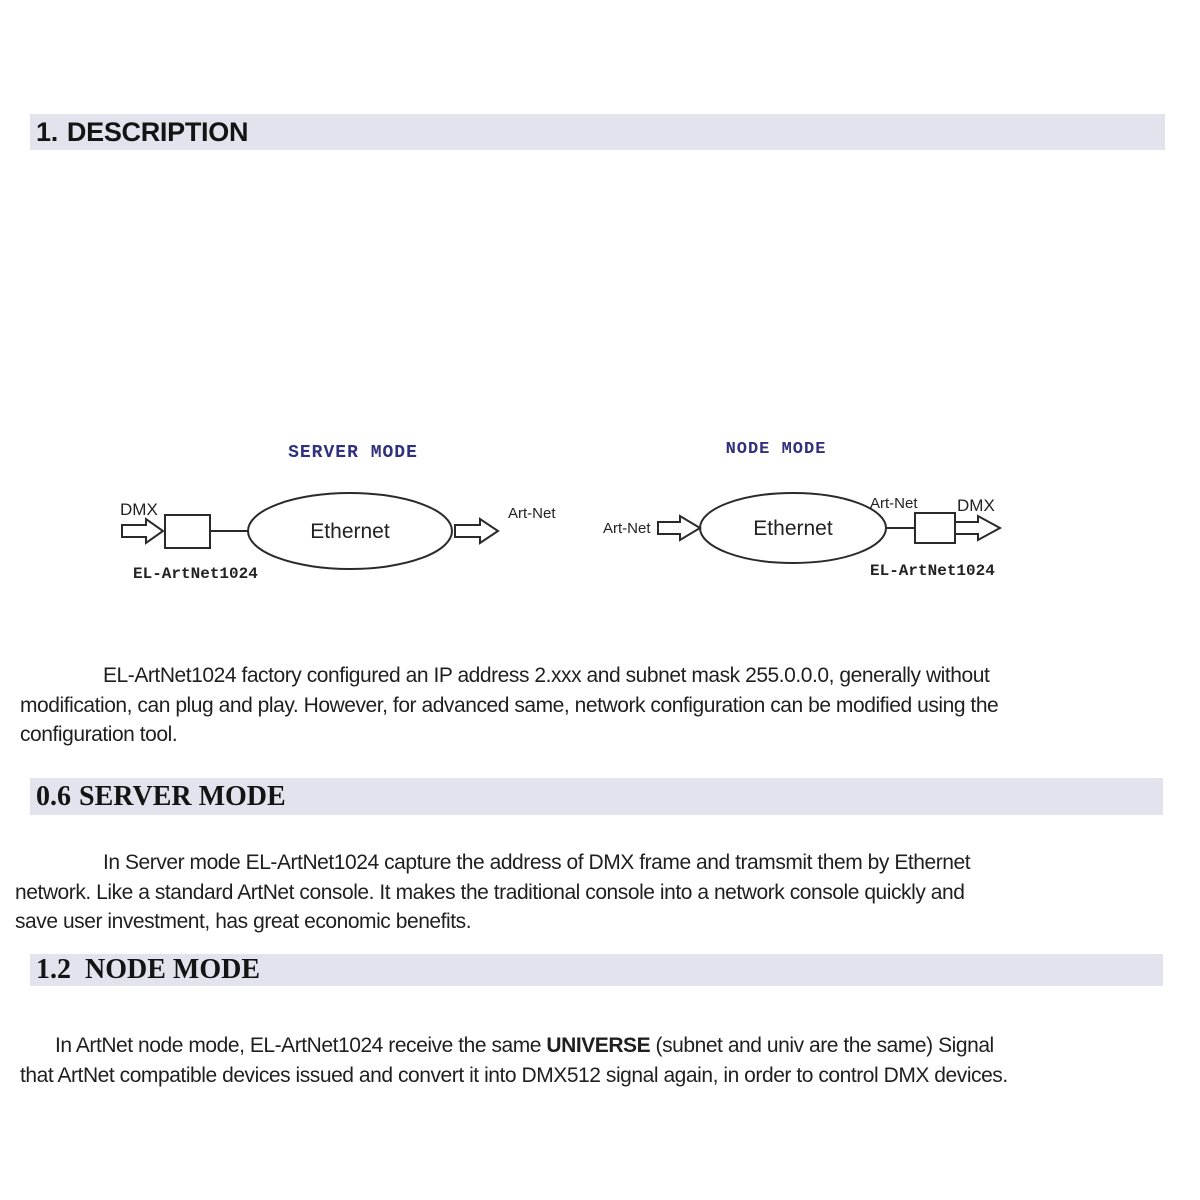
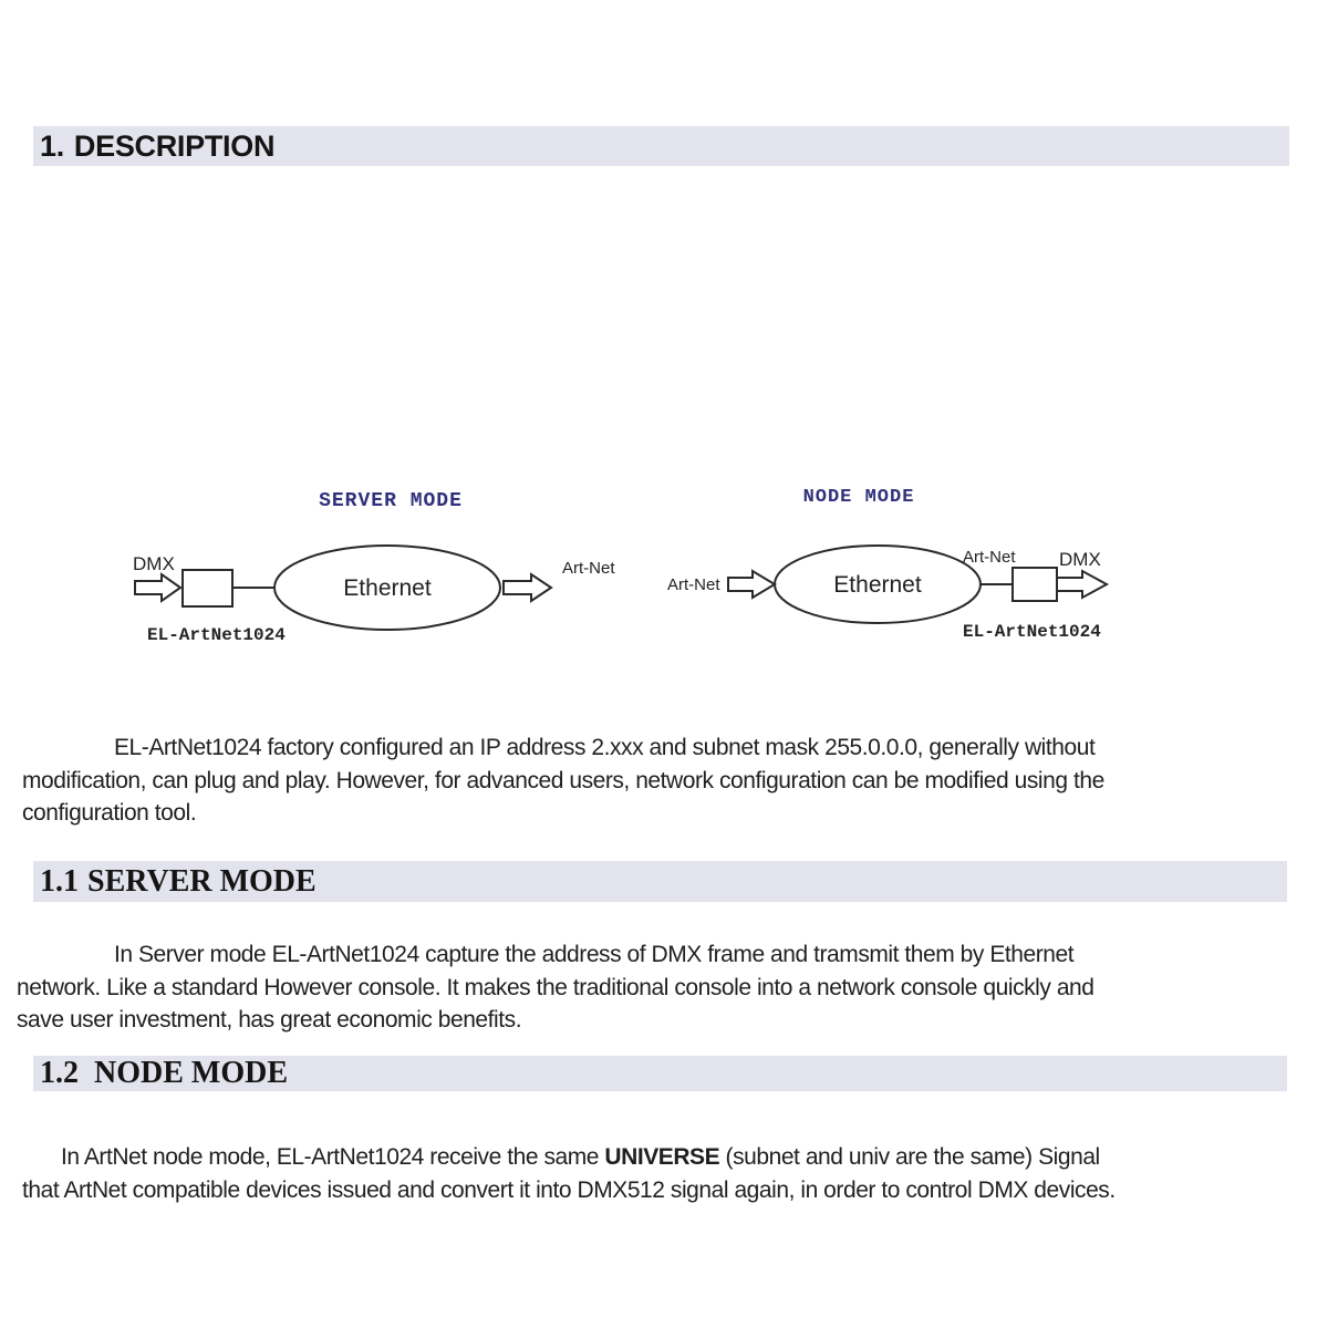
  1.
  DESCRIPTION
  SERVER MODE
  DMX
  Ethernet
  Art-Net
  EL-ArtNet1024
  NODE MODE
  Art-Net
  Ethernet
  Art-Net
  DMX
  EL-ArtNet1024
  EL-ArtNet1024 factory configured an IP address 2.xxx and subnet mask 255.0.0.0, generally without
- modification, can plug and play. However, for advanced same, network configuration can be modified using the
+ modification, can plug and play. However, for advanced users, network configuration can be modified using the
  configuration tool.
- 0.6
+ 1.1
  SERVER MODE
  In Server mode EL-ArtNet1024 capture the address of DMX frame and tramsmit them by Ethernet
- network. Like a standard ArtNet console. It makes the traditional console into a network console quickly and
+ network. Like a standard However console. It makes the traditional console into a network console quickly and
  save user investment, has great economic benefits.
  1.2
  NODE MODE
  In ArtNet node mode, EL-ArtNet1024 receive the same UNIVERSE (subnet and univ are the same) Signal
  that ArtNet compatible devices issued and convert it into DMX512 signal again, in order to control DMX devices.
